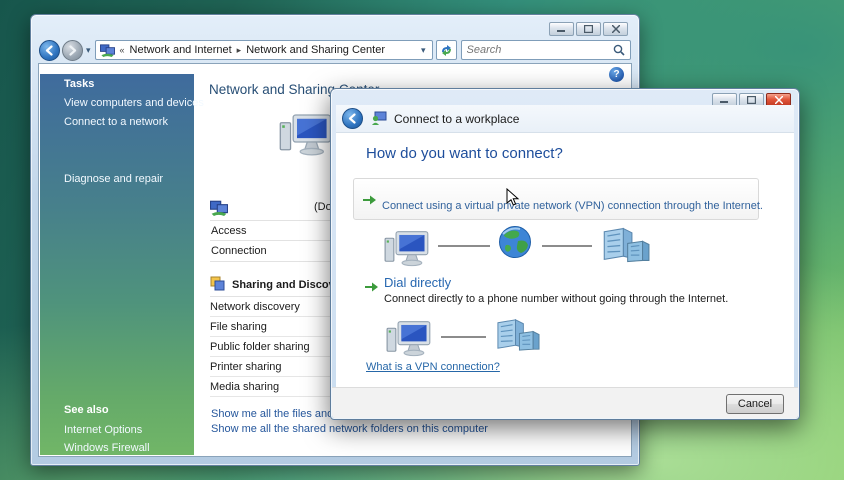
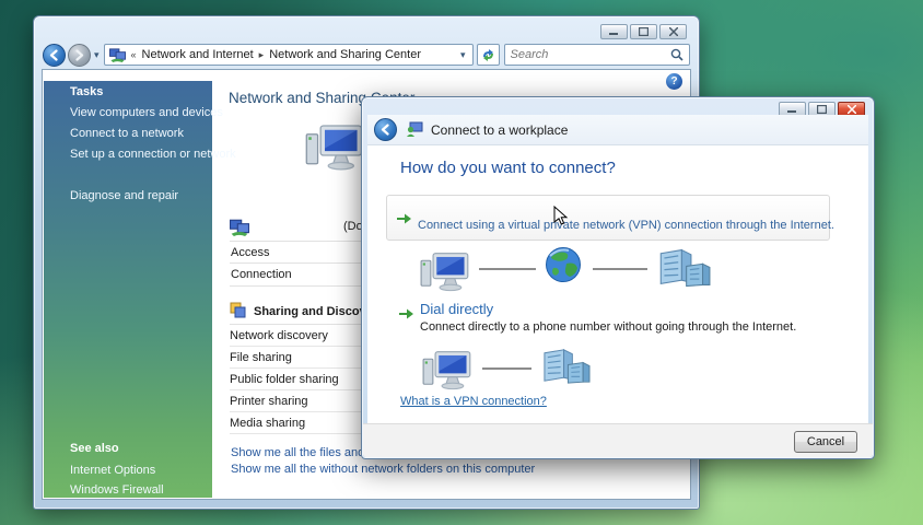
  ▾
  «
  Network and Internet
  ▸
  Network and Sharing Center
  ▾
  Search
  ?
  Tasks
  View computers and devices
  Connect to a network
+ Set up a connection or network
  Diagnose and repair
  See also
  Internet Options
  Windows Firewall
  (Do
  Access
  Connection
  Sharing and Disco
  Network discovery
  File sharing
  Public folder sharing
  Printer sharing
  Media sharing
  Show me all the files an
- Show me all the shared network folders on this computer
+ Show me all the without network folders on this computer
  Connect to a workplace
  How do you want to connect?
  Connect using a virtual private network (VPN) connection through the Internet.
  Dial directly
  Connect directly to a phone number without going through the Internet.
  What is a VPN connection?
  Cancel
